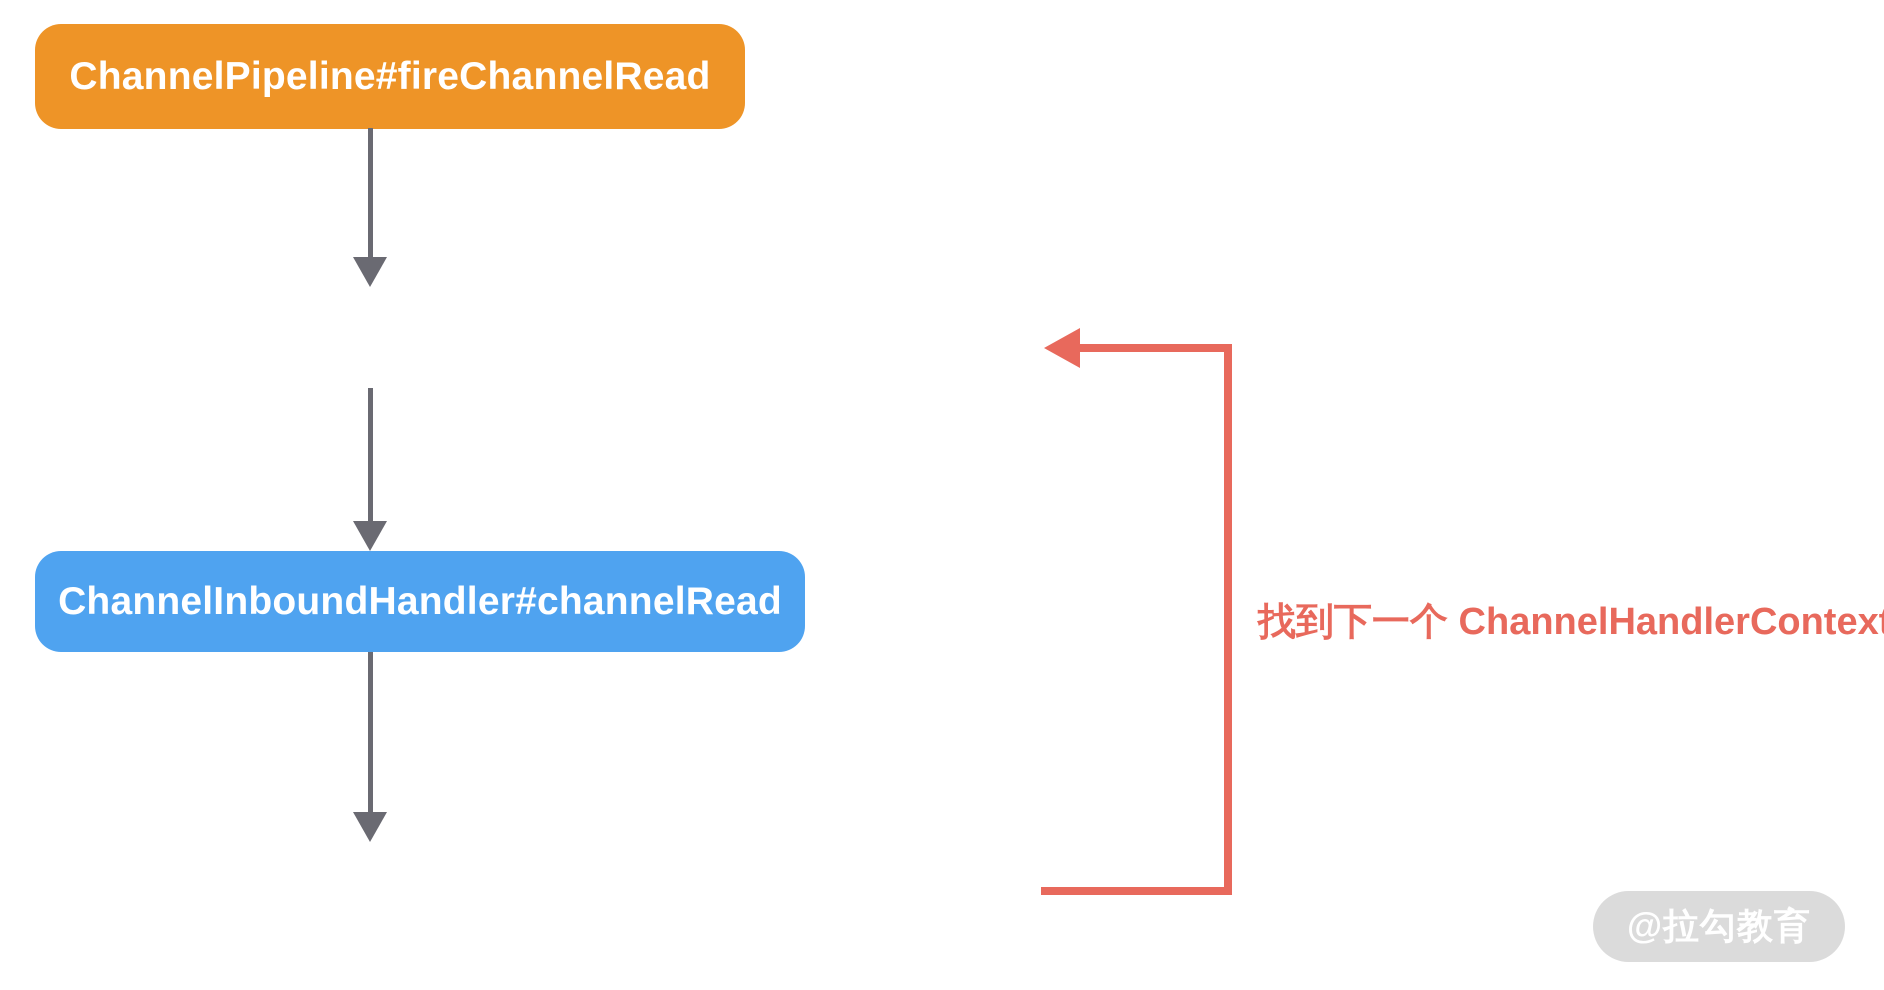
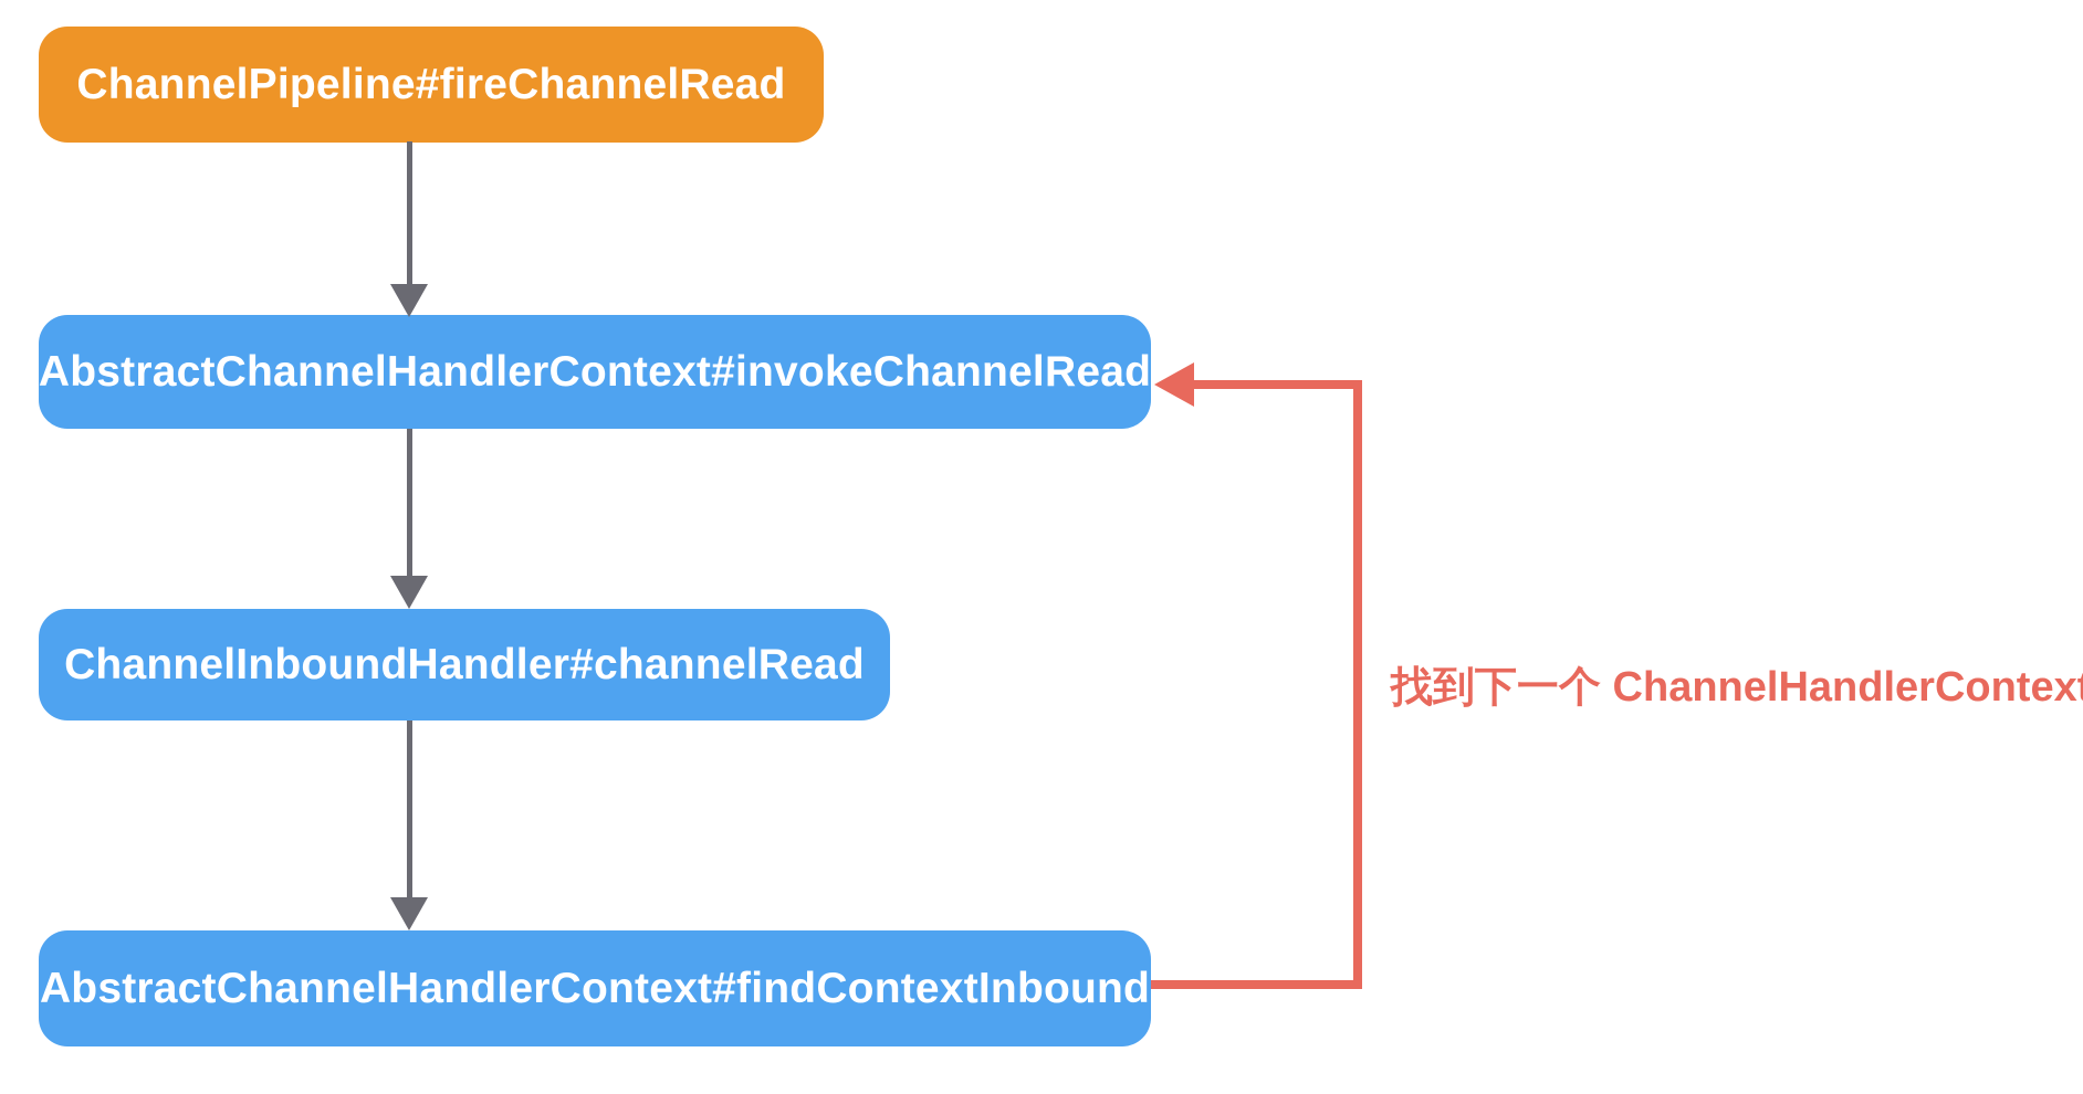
  ChannelPipeline#fireChannelRead
+ AbstractChannelHandlerContext#invokeChannelRead
  ChannelInboundHandler#channelRead
+ AbstractChannelHandlerContext#findContextInbound
  找到下一个 ChannelHandlerContex
- @拉勾教育
